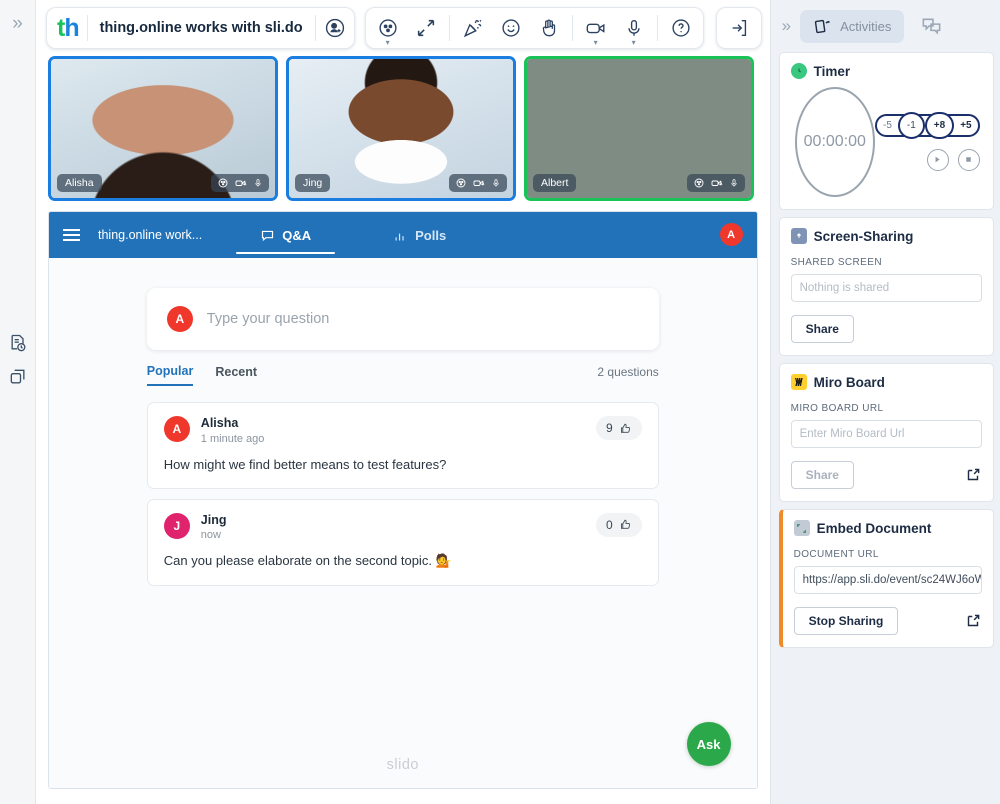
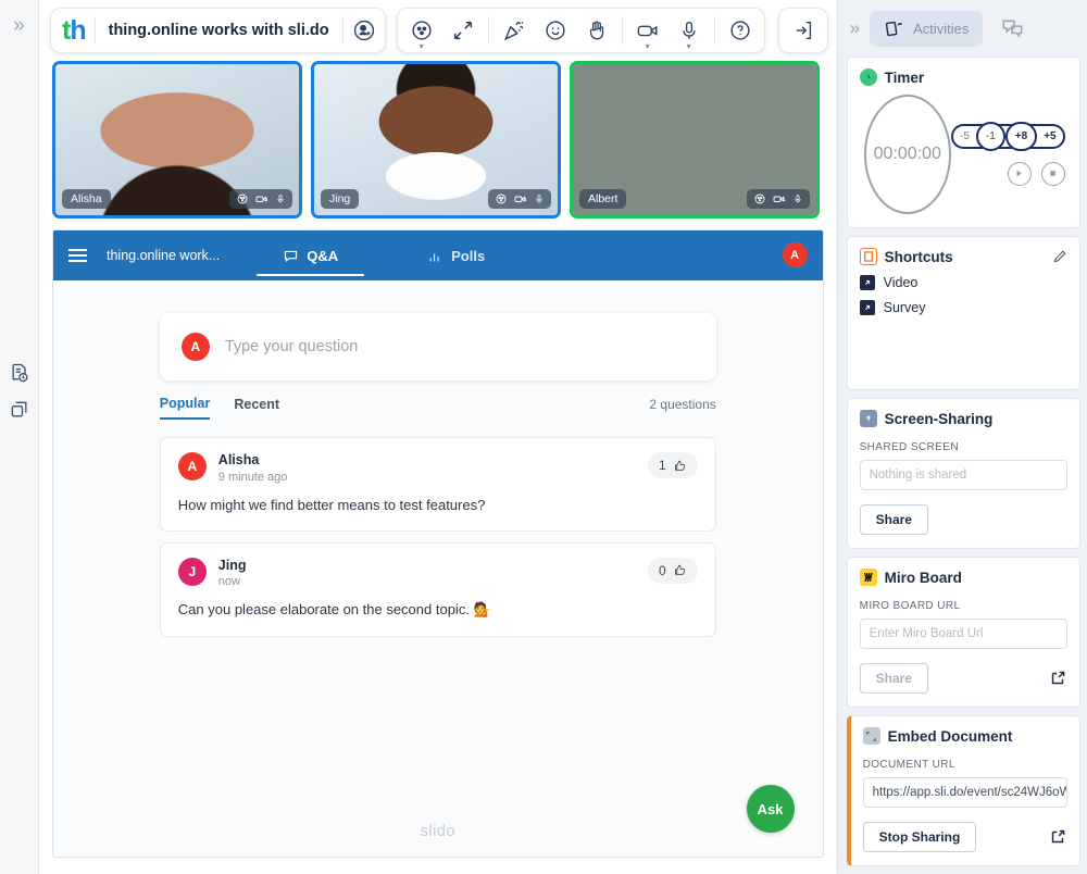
  »
  t
  h
  thing.online works with sli.do
  ▾
  ▾
  ▾
  Alisha
  Jing
  Albert
  thing.online work...
  Q&A
  Polls
  A
  A
  Type your question
  Popular
  Recent
  2 questions
  A
  Alisha
- 1 minute ago
+ 9 minute ago
- 9
+ 1
  How might we find better means to test features?
  J
  Jing
  now
  0
  Can you please elaborate on the second topic. 💁
  slido
  Ask
  »
  Activities
  Timer
  00:00:00
  -5
  -1
  +8
  +5
+ Shortcuts
+ Video
+ Survey
  Screen-Sharing
  SHARED SCREEN
  Nothing is shared
  Share
  Miro Board
  MIRO BOARD URL
  Enter Miro Board Url
  Share
  Embed Document
  DOCUMENT URL
  https://app.sli.do/event/sc24WJ6oW
  Stop Sharing
